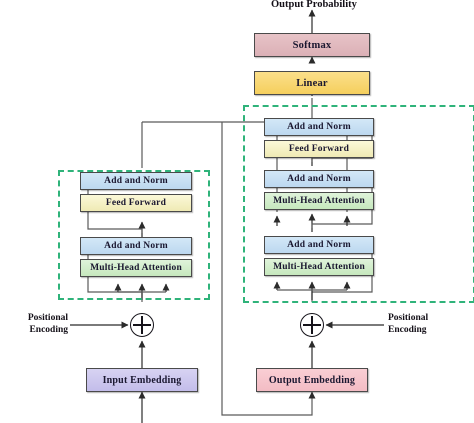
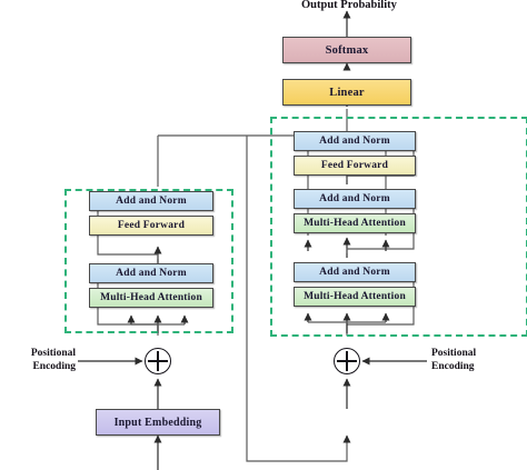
  Output Probability
  Softmax
  Linear
  Add and Norm
  Feed Forward
  Add and Norm
  Multi-Head Attention
  Add and Norm
  Multi-Head Attention
  Add and Norm
  Feed Forward
  Add and Norm
  Multi-Head Attention
  Positional
  Encoding
  Positional
  Encoding
  Input Embedding
- Output Embedding
